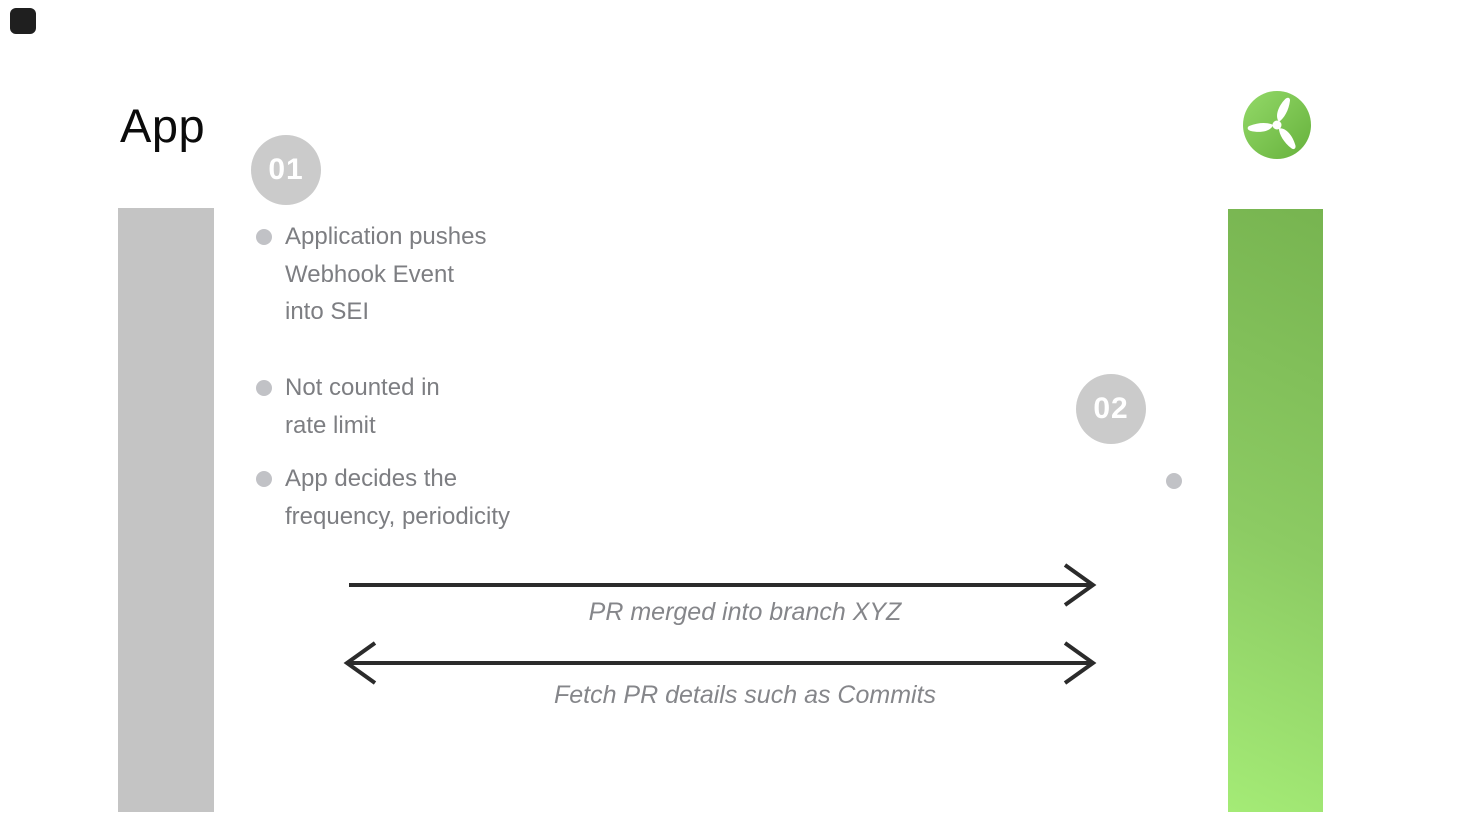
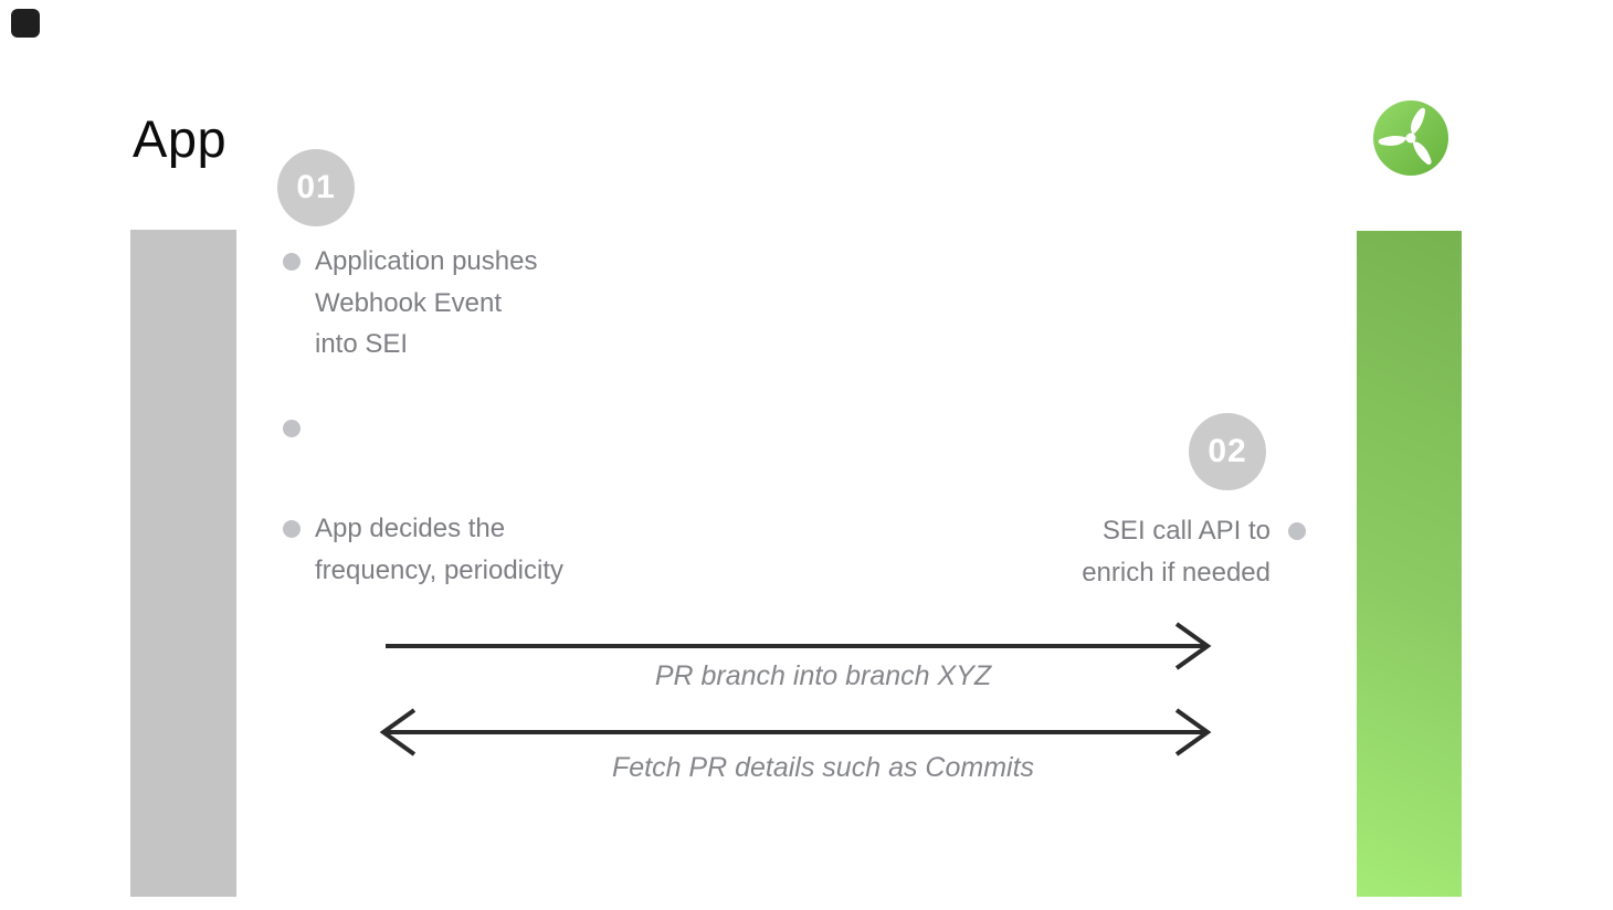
  App
  01
  02
  Application pushes
  Webhook Event
  into SEI
- Not counted in
- rate limit
  App decides the
  frequency, periodicity
+ SEI call API to
+ enrich if needed
- PR merged into branch XYZ
+ PR branch into branch XYZ
  Fetch PR details such as Commits
